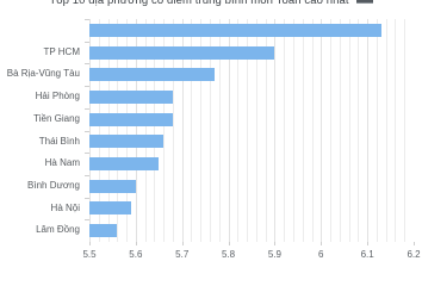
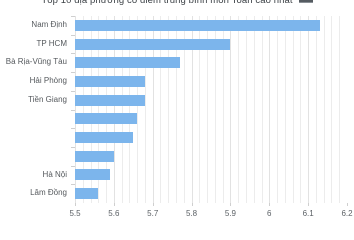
  Tốp 10 địa phương có điểm trung bình môn Toán cao nhất
+ Nam Định
  TP HCM
  Bà Rịa-Vũng Tàu
  Hải Phòng
  Tiền Giang
- Thái Bình
- Hà Nam
- Bình Dương
  Hà Nội
  Lâm Đồng
  5.5
  5.6
  5.7
  5.8
  5.9
  6
  6.1
  6.2
